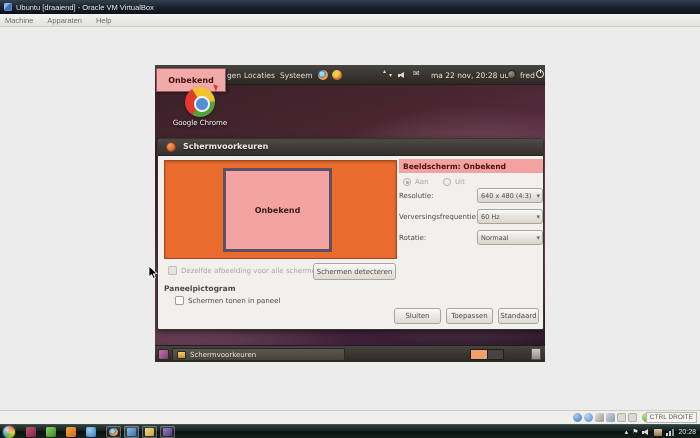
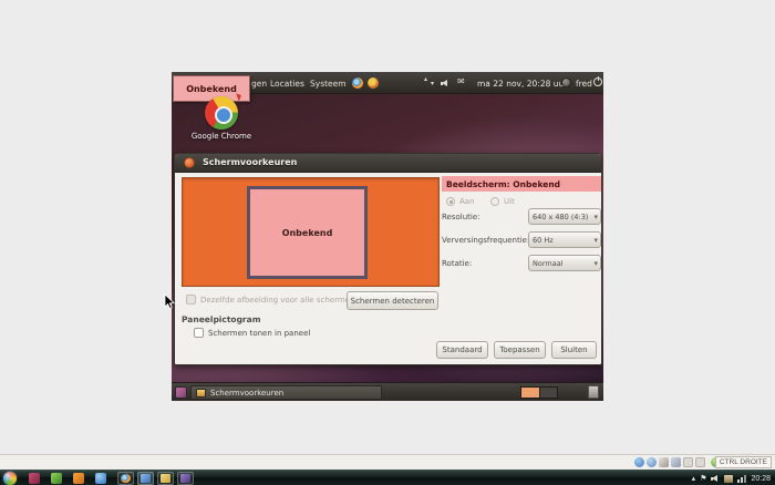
- Ubuntu [draaiend] - Oracle VM VirtualBox
- Machine
- Apparaten
- Help
  gen
  Locaties
  Systeem
  ✉
  ma 22 nov, 20:28 u
  fred
  Onbekend
  Google Chrome
  Schermvoorkeuren
  Onbekend
  Beeldscherm: Onbekend
  Aan
  Uit
  Resolutie:
  640 x 480 (4:3)
  Verversingsfrequentie
  60 Hz
  Rotatie:
  Normaal
  Dezelfde afbeelding voor alle scherm
  Schermen detecteren
  Paneelpictogram
  Schermen tonen in paneel
- Sluiten
+ Standaard
  Toepassen
- Standaard
+ Sluiten
  Schermvoorkeuren
